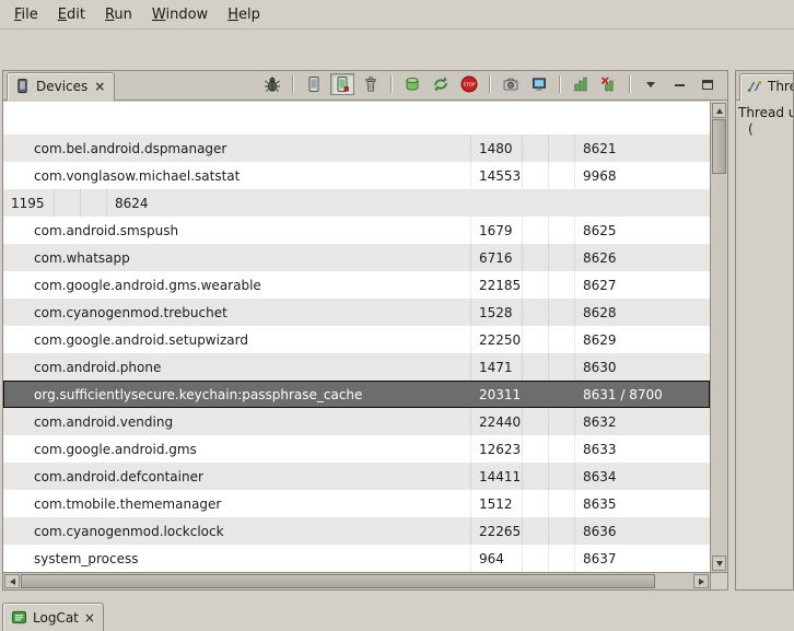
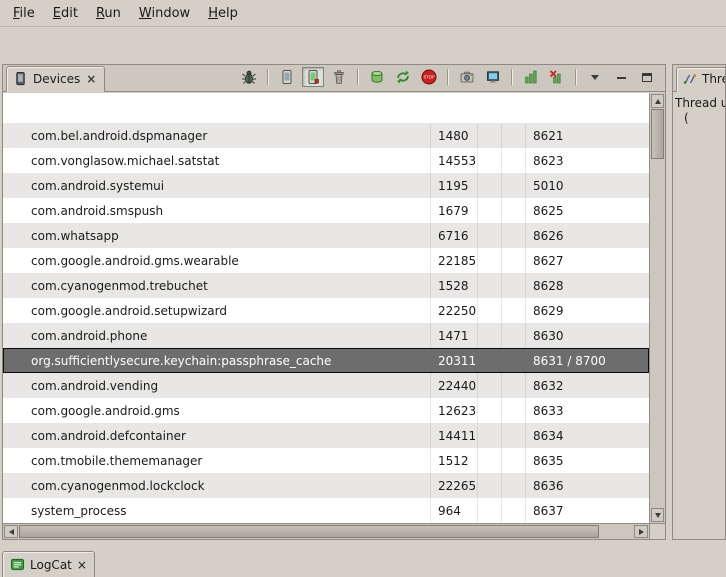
  File
  Edit
  Run
  Window
  Help
  Devices
  ×
  com.bel.android.dspmanager
  1480
  8621
  com.vonglasow.michael.satstat
  14553
- 9968
+ 8623
+ com.android.systemui
  1195
- 8624
+ 5010
  com.android.smspush
  1679
  8625
  com.whatsapp
  6716
  8626
  com.google.android.gms.wearable
  22185
  8627
  com.cyanogenmod.trebuchet
  1528
  8628
  com.google.android.setupwizard
  22250
  8629
  com.android.phone
  1471
  8630
  org.sufficientlysecure.keychain:passphrase_cache
  20311
  8631 / 8700
  com.android.vending
  22440
  8632
  com.google.android.gms
  12623
  8633
  com.android.defcontainer
  14411
  8634
  com.tmobile.thememanager
  1512
  8635
  com.cyanogenmod.lockclock
  22265
  8636
  system_process
  964
  8637
  Thread u
  (
  LogCat
  ×
